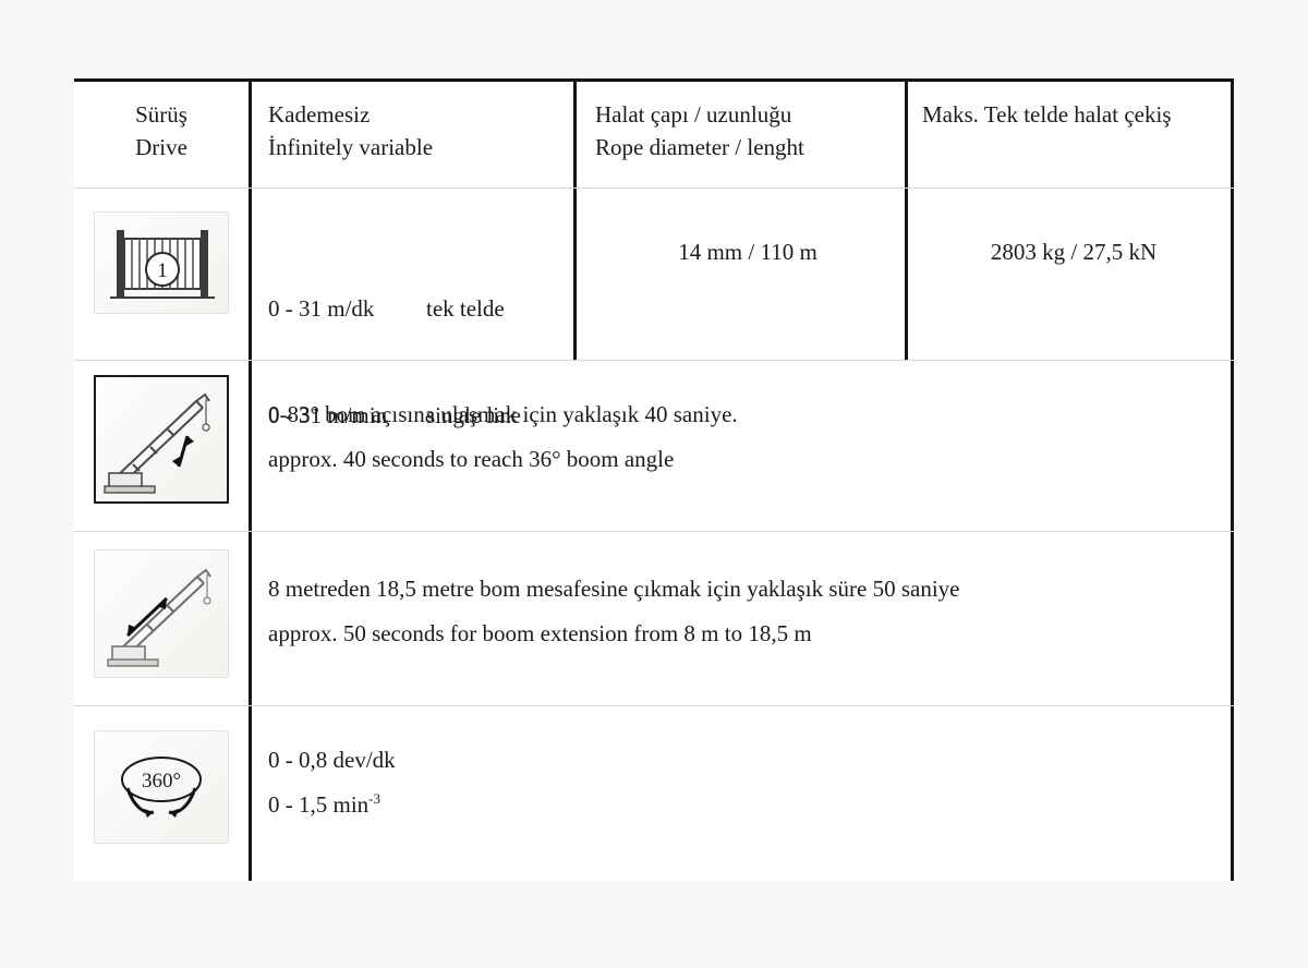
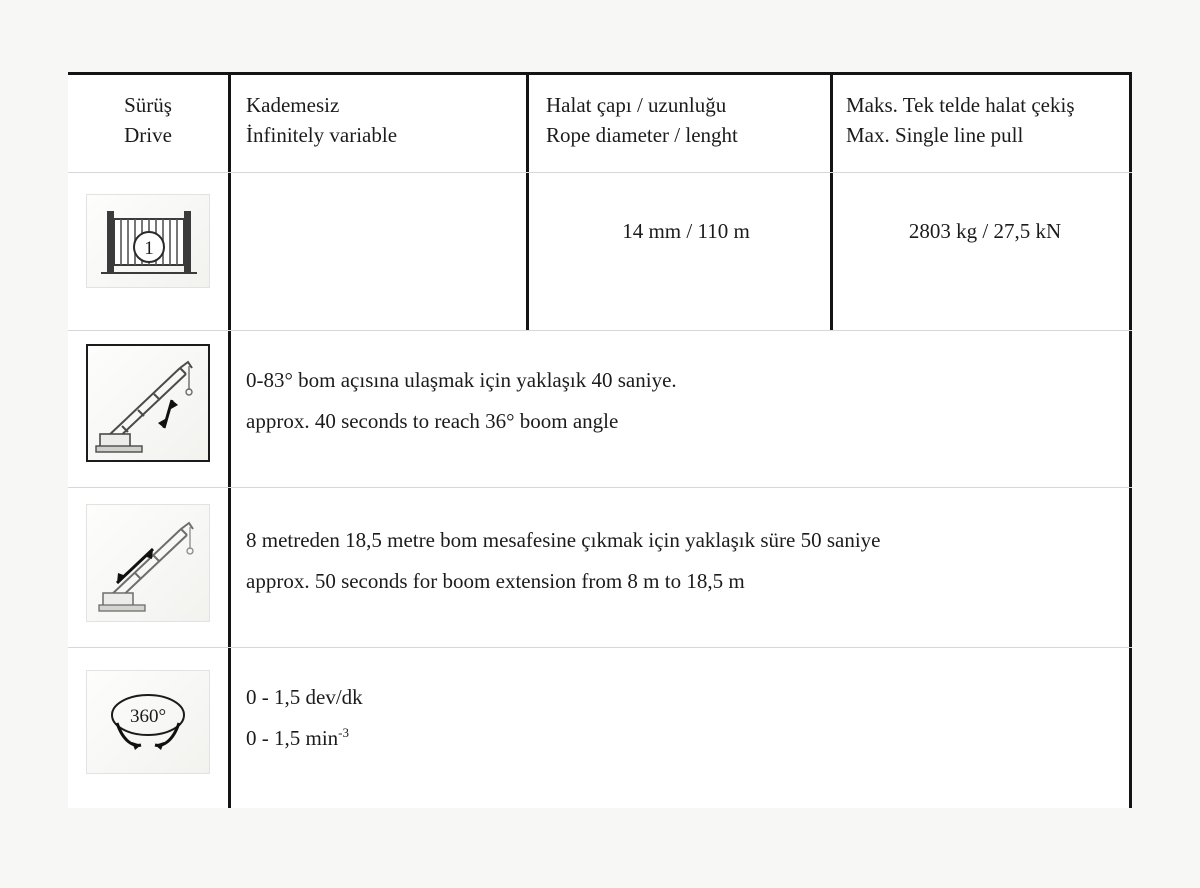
  Sürüş
  Drive
  Kademesiz
  İnfinitely variable
  Halat çapı / uzunluğu
  Rope diameter / lenght
  Maks. Tek telde halat çekiş
+ Max. Single line pull
  1
- 0 - 31 m/dk tek telde
- 0 - 31 m/min single line
  14 mm / 110 m
  2803 kg / 27,5 kN
  0-83° bom açısına ulaşmak için yaklaşık 40 saniye.
  approx. 40 seconds to reach 36° boom angle
  8 metreden 18,5 metre bom mesafesine çıkmak için yaklaşık süre 50 saniye
  approx. 50 seconds for boom extension from 8 m to 18,5 m
  360°
- 0 - 0,8 dev/dk
+ 0 - 1,5 dev/dk
  0 - 1,5 min-3
